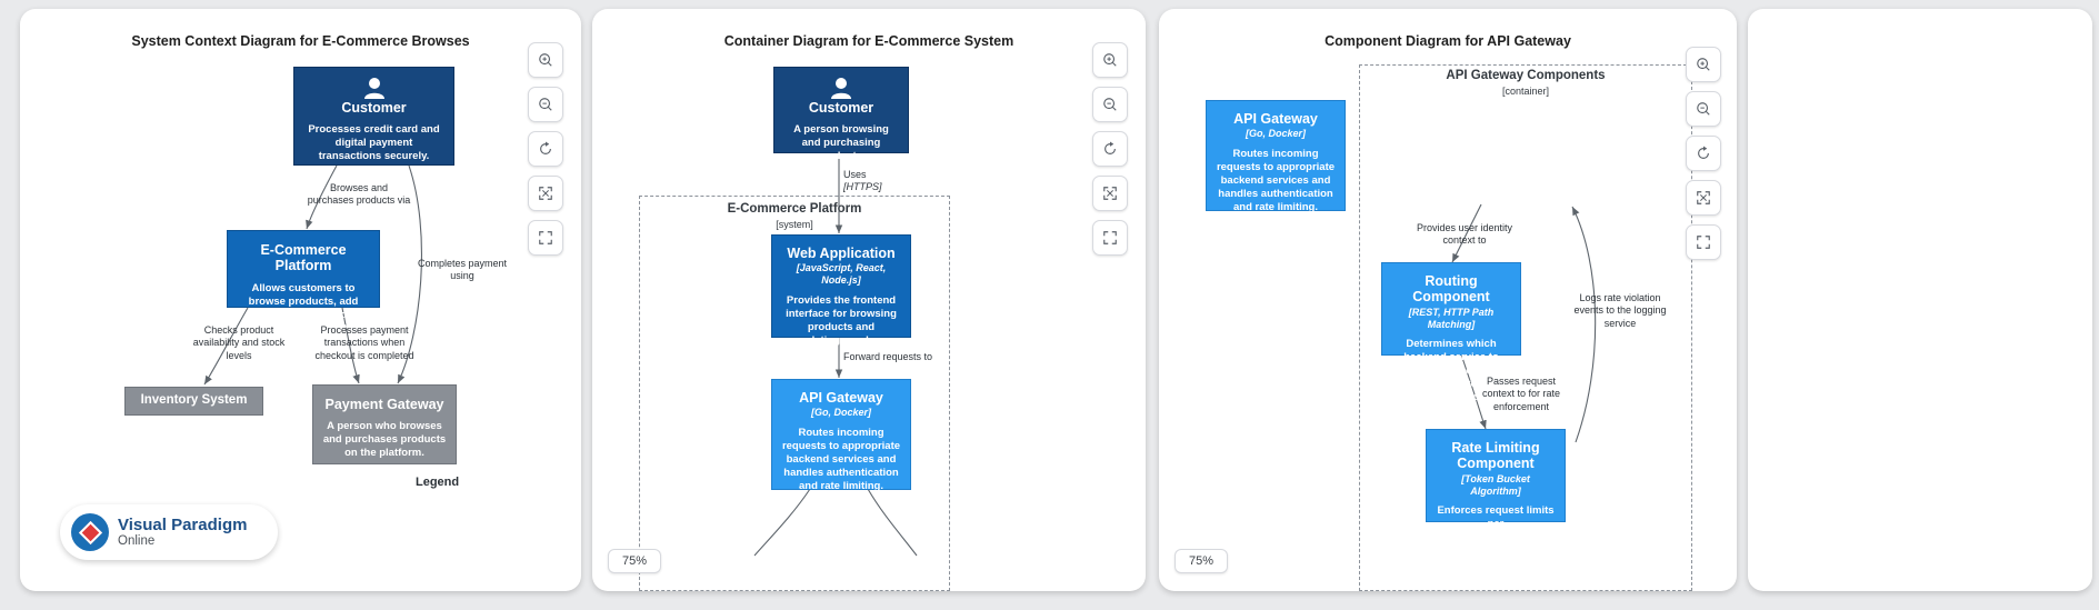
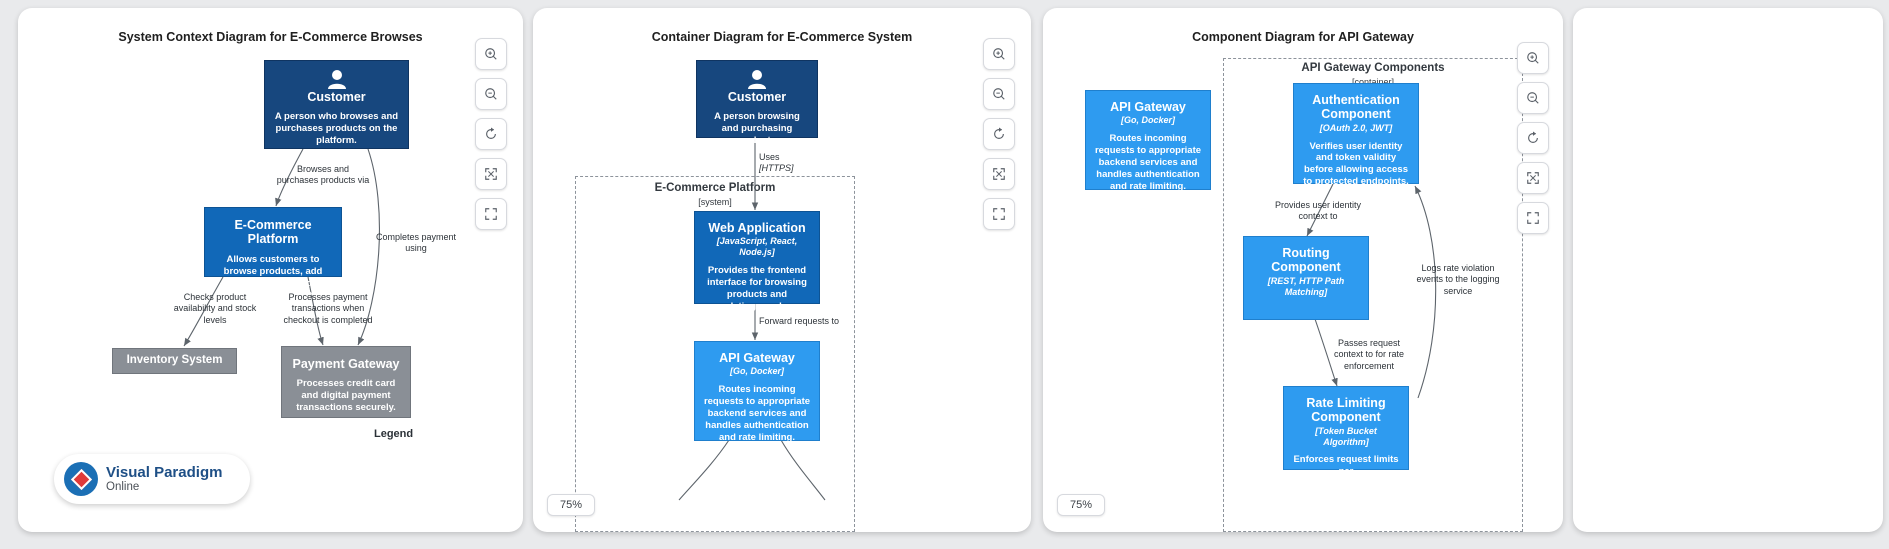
  System Context Diagram for E-Commerce Browses
  Customer
- Processes credit card and digital payment transactions securely.
+ A person who browses and purchases products on the platform.
  E-Commerce Platform
  Allows customers to browse products, add items to cart, and complete purchases.
  Inventory System
  Payment Gateway
- A person who browses and purchases products on the platform.
+ Processes credit card and digital payment transactions securely.
  Browses and purchases products via
  Completes payment using
  Checks product availability and stock levels
  Processes payment transactions when checkout is completed
  Legend
  Visual Paradigm
  Online
  Container Diagram for E-Commerce System
  E-Commerce Platform
  [system]
  Customer
  A person browsing and purchasing products.
  Web Application
  [JavaScript, React, Node.js]
  Provides the frontend interface for browsing products and completing purchases.
  API Gateway
  [Go, Docker]
  Routes incoming requests to appropriate backend services and handles authentication and rate limiting.
  Uses
  [HTTPS]
  Forward requests to
  75%
  Component Diagram for API Gateway
  API Gateway Components
  [container]
  API Gateway
  [Go, Docker]
  Routes incoming requests to appropriate backend services and handles authentication and rate limiting.
+ Authentication Component
+ [OAuth 2.0, JWT]
+ Verifies user identity and token validity before allowing access to protected endpoints.
  Routing Component
  [REST, HTTP Path Matching]
- Determines which backend service to forward the request to based on route path and method.
  Rate Limiting Component
  [Token Bucket Algorithm]
  Enforces request limits per
  Provides user identity context to
  Logs rate violation events to the logging service
  Passes request context to for rate enforcement
  75%
